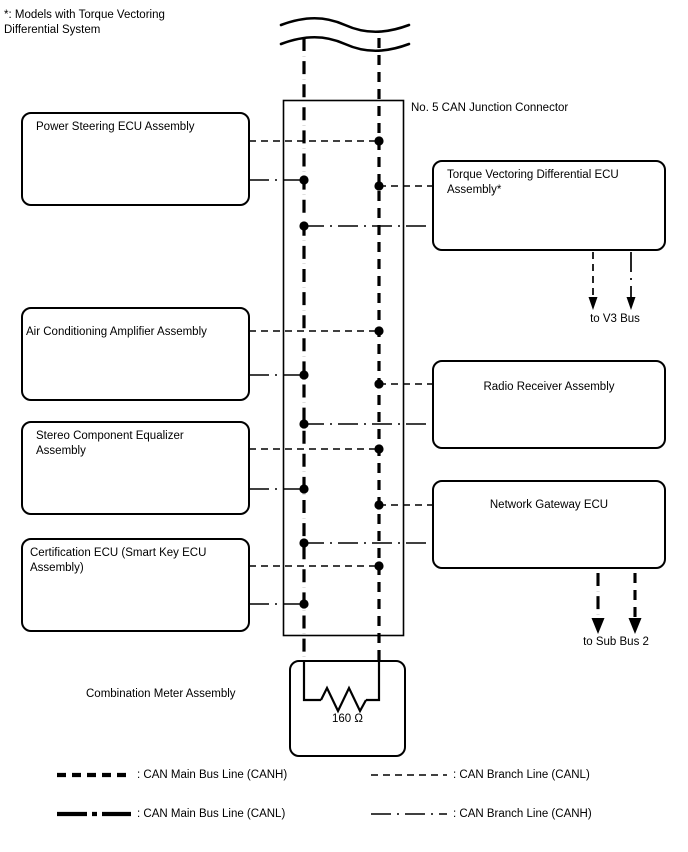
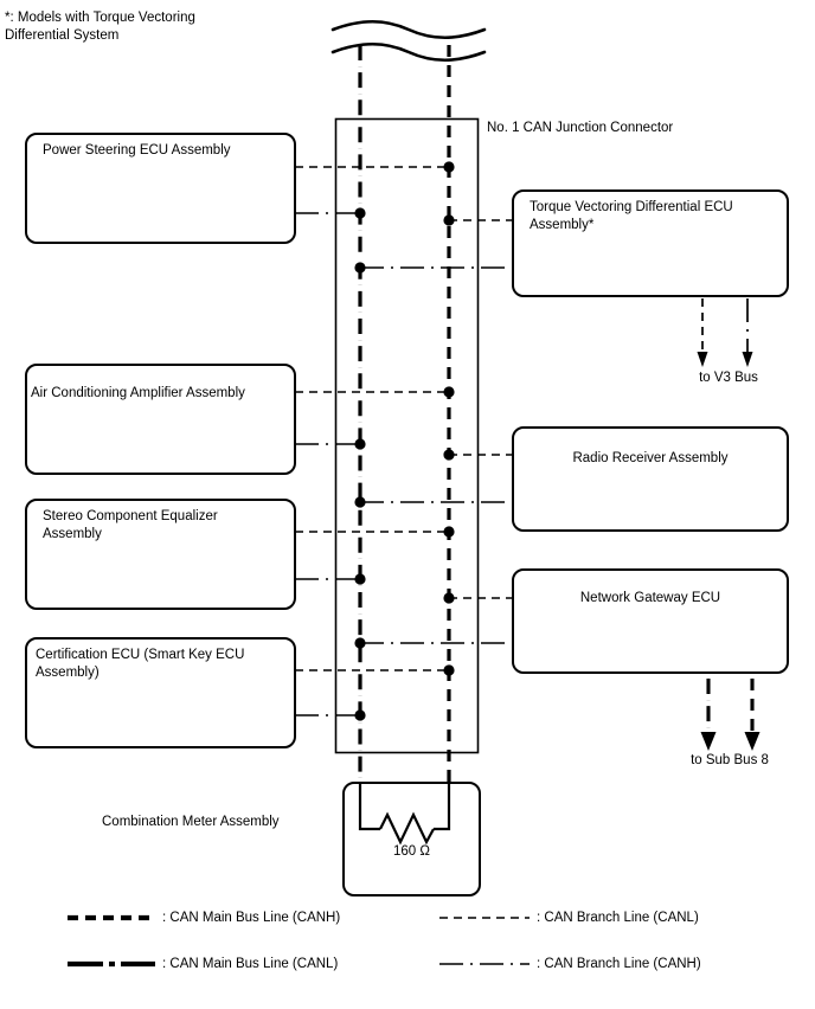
  *: Models with Torque Vectoring
  Differential System
- No. 5 CAN Junction Connector
+ No. 1 CAN Junction Connector
  Power Steering ECU Assembly
  Air Conditioning Amplifier Assembly
  Stereo Component Equalizer
  Assembly
  Certification ECU (Smart Key ECU
  Assembly)
  Torque Vectoring Differential ECU
  Assembly*
  Radio Receiver Assembly
  Network Gateway ECU
  to V3 Bus
- to Sub Bus 2
+ to Sub Bus 8
  Combination Meter Assembly
  160 Ω
  : CAN Main Bus Line (CANH)
  : CAN Branch Line (CANL)
  : CAN Main Bus Line (CANL)
  : CAN Branch Line (CANH)
